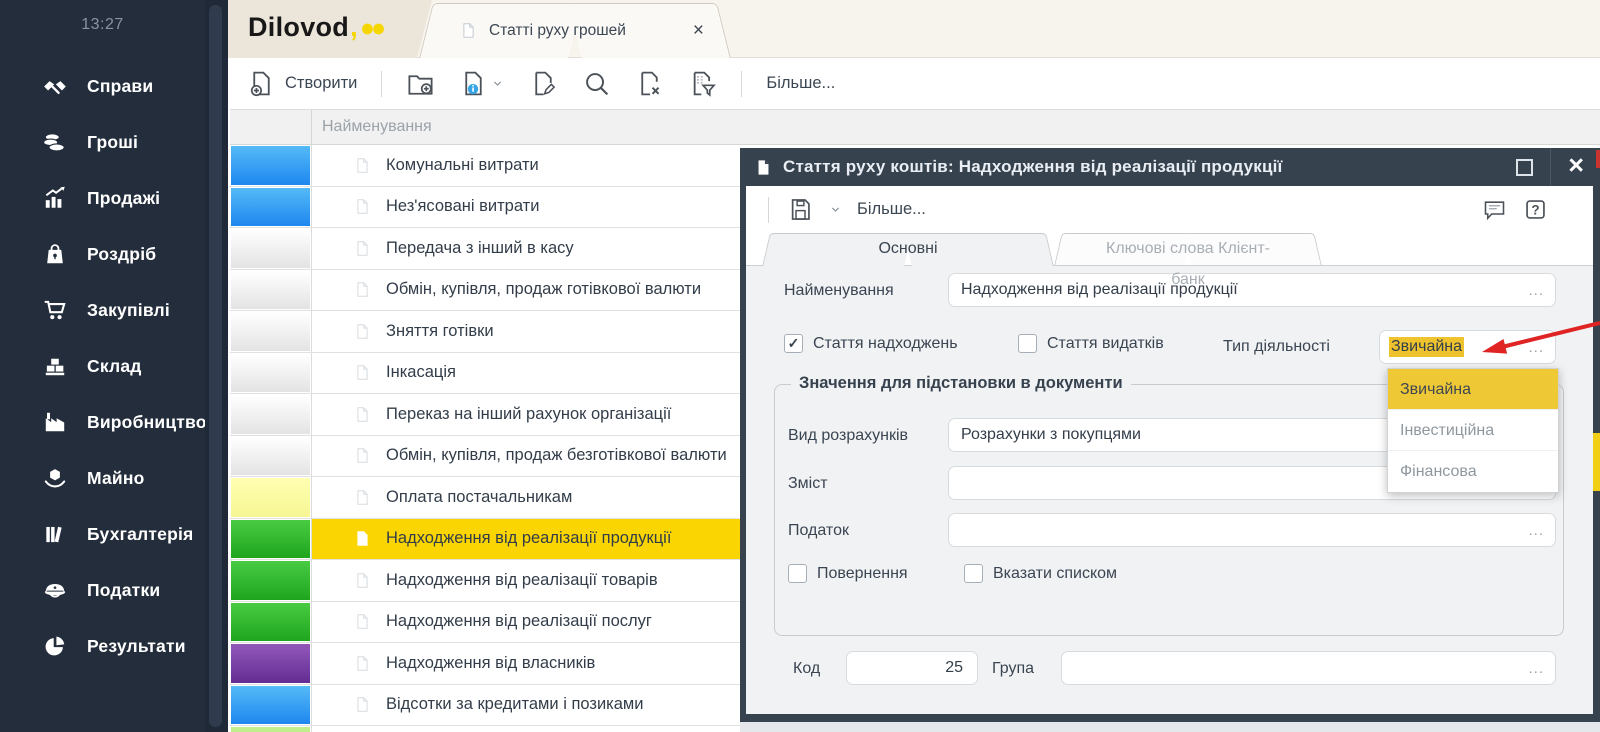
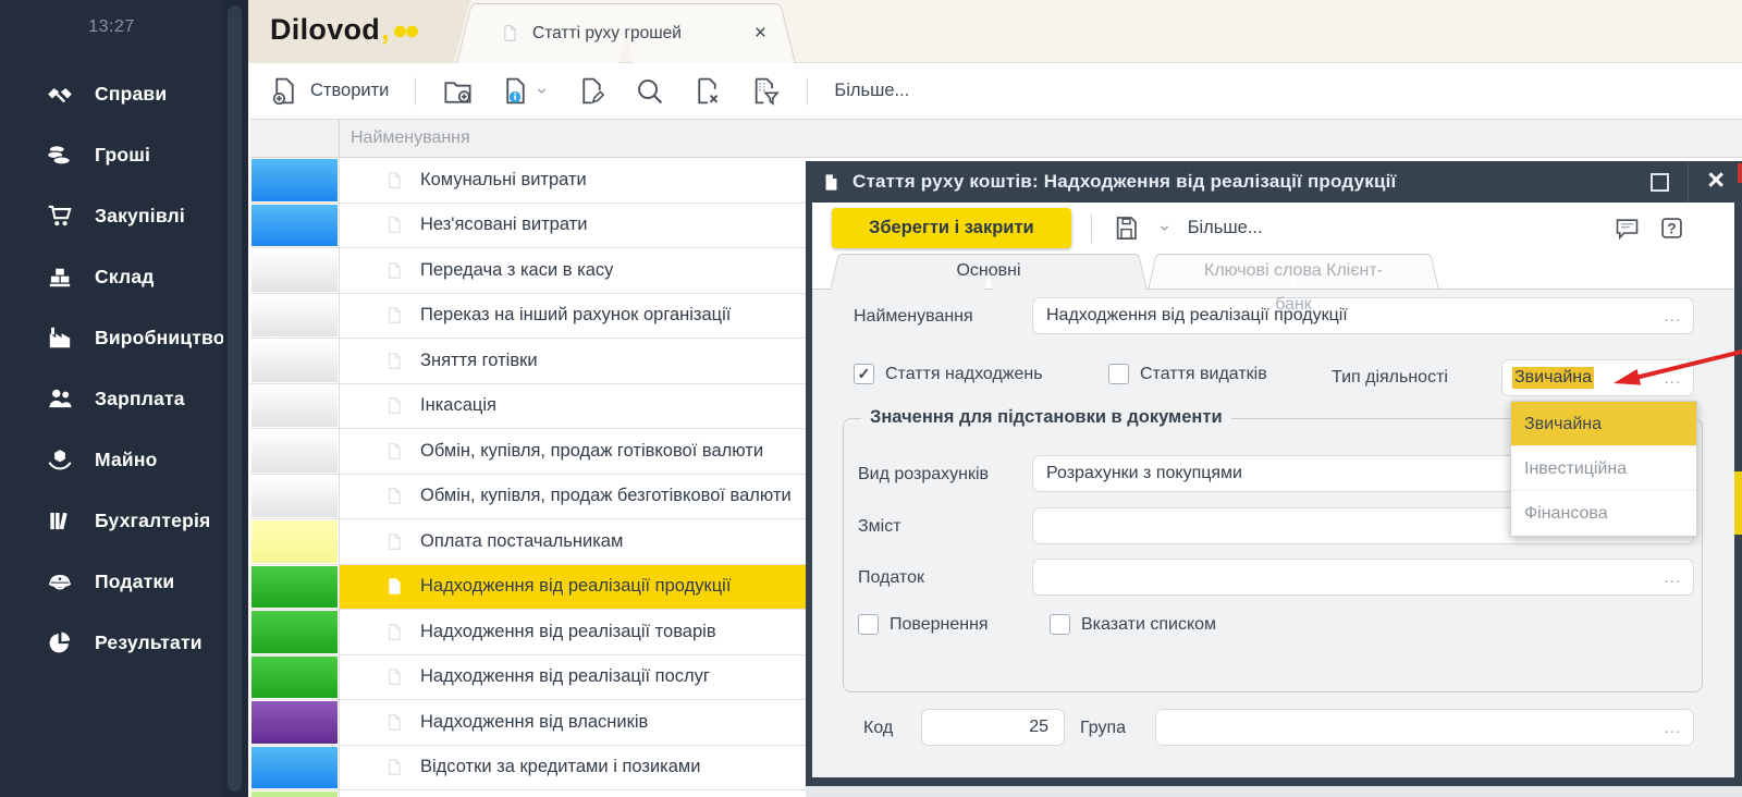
  13:27
  Справи
  Гроші
- Продажі
- Роздріб
  Закупівлі
  Склад
  Виробництво
+ Зарплата
  Майно
  Бухгалтерія
  Податки
  Результати
  Dilovod,●●
  Статті руху грошей
  ×
  Створити
  Більше...
  Найменування
  Комунальні витрати
  Нез'ясовані витрати
- Передача з інший в касу
+ Передача з каси в касу
- Обмін, купівля, продаж готівкової валюти
+ Переказ на інший рахунок організації
  Зняття готівки
  Інкасація
- Переказ на інший рахунок організації
+ Обмін, купівля, продаж готівкової валюти
  Обмін, купівля, продаж безготівкової валюти
  Оплата постачальникам
  Надходження від реалізації продукції
  Надходження від реалізації товарів
  Надходження від реалізації послуг
  Надходження від власників
  Відсотки за кредитами і позиками
  Стаття руху коштів: Надходження від реалізації продукції
  ×
+ Зберегти і закрити
  Більше...
  Основні
  Ключові слова Клієнт-банк
  Найменування
  Надходження від реалізації продукції
  ...
  ✓
  Стаття надходжень
  Стаття видатків
  Тип діяльності
  Звичайна
  ...
  Звичайна
  Інвестиційна
  Фінансова
  Значення для підстановки в документи
  Вид розрахунків
  Розрахунки з покупцями
  Зміст
  Податок
  ...
  Повернення
  Вказати списком
  Код
  25
  Група
  ...
